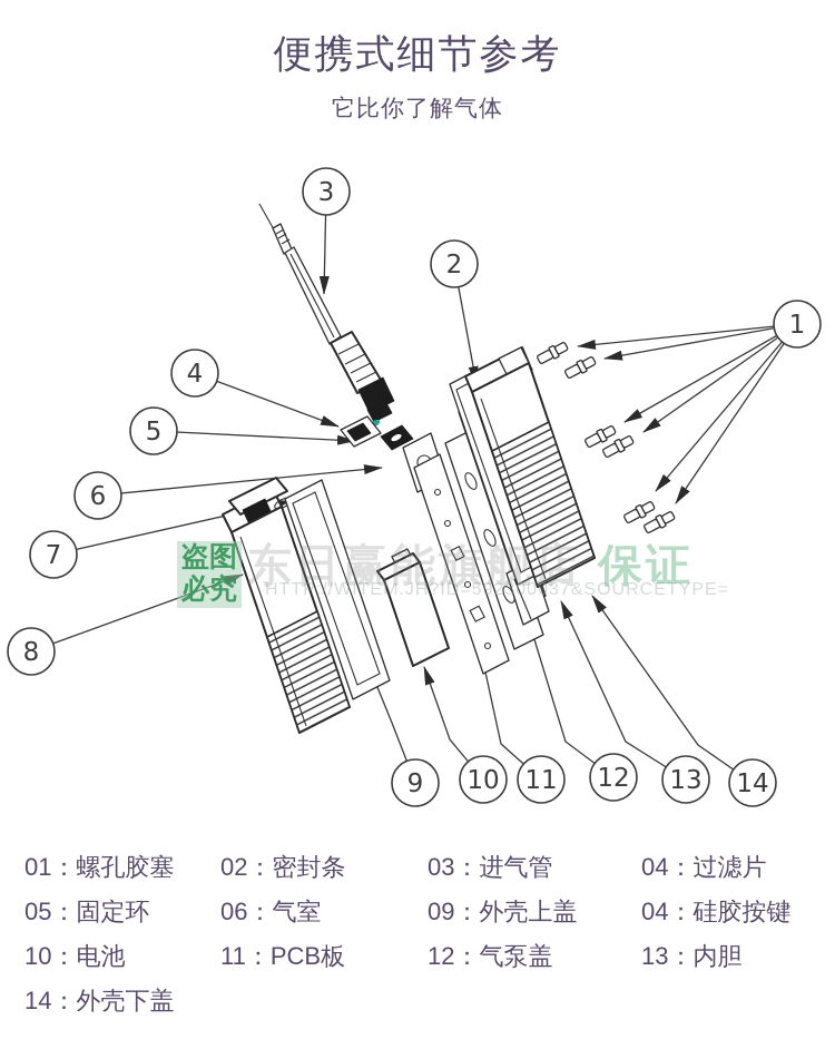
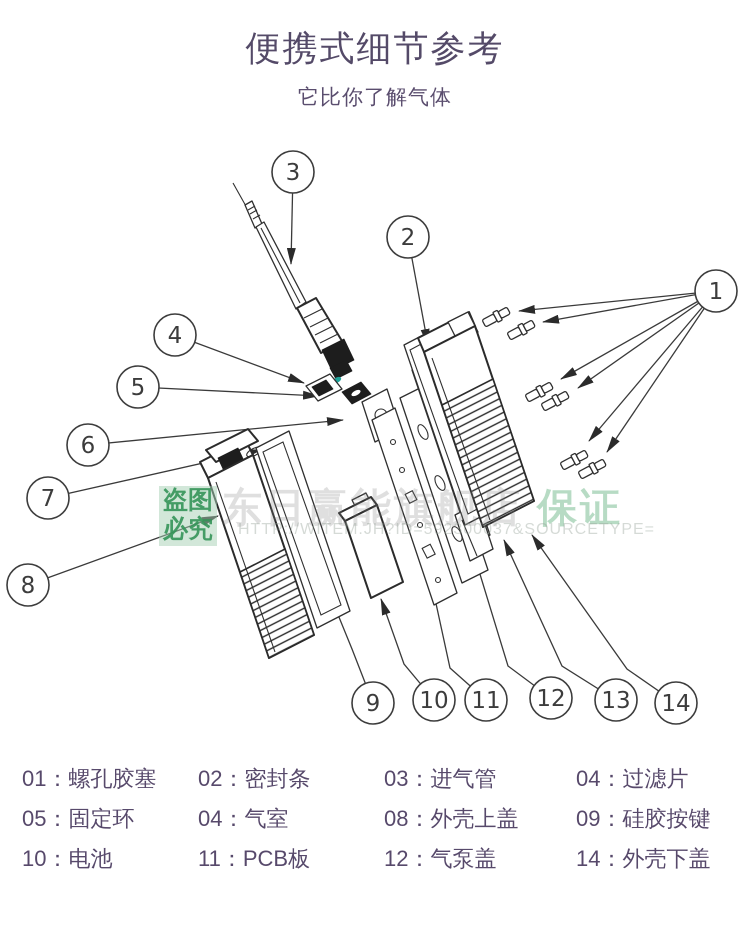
  便携式细节参考
  它比你了解气体
  1
  2
  3
  4
  5
  6
  7
  8
  9
  10
  11
  12
  13
  14
  盗图
  必究
  东日赢能旗舰店 保证
  HTTP://WITEM.JH?ID=592300037&SOURCETYPE=
  01：螺孔胶塞
  02：密封条
  03：进气管
  04：过滤片
  05：固定环
- 06：气室
+ 04：气室
- 09：外壳上盖
+ 08：外壳上盖
- 04：硅胶按键
+ 09：硅胶按键
  10：电池
  11：PCB板
  12：气泵盖
- 13：内胆
  14：外壳下盖
